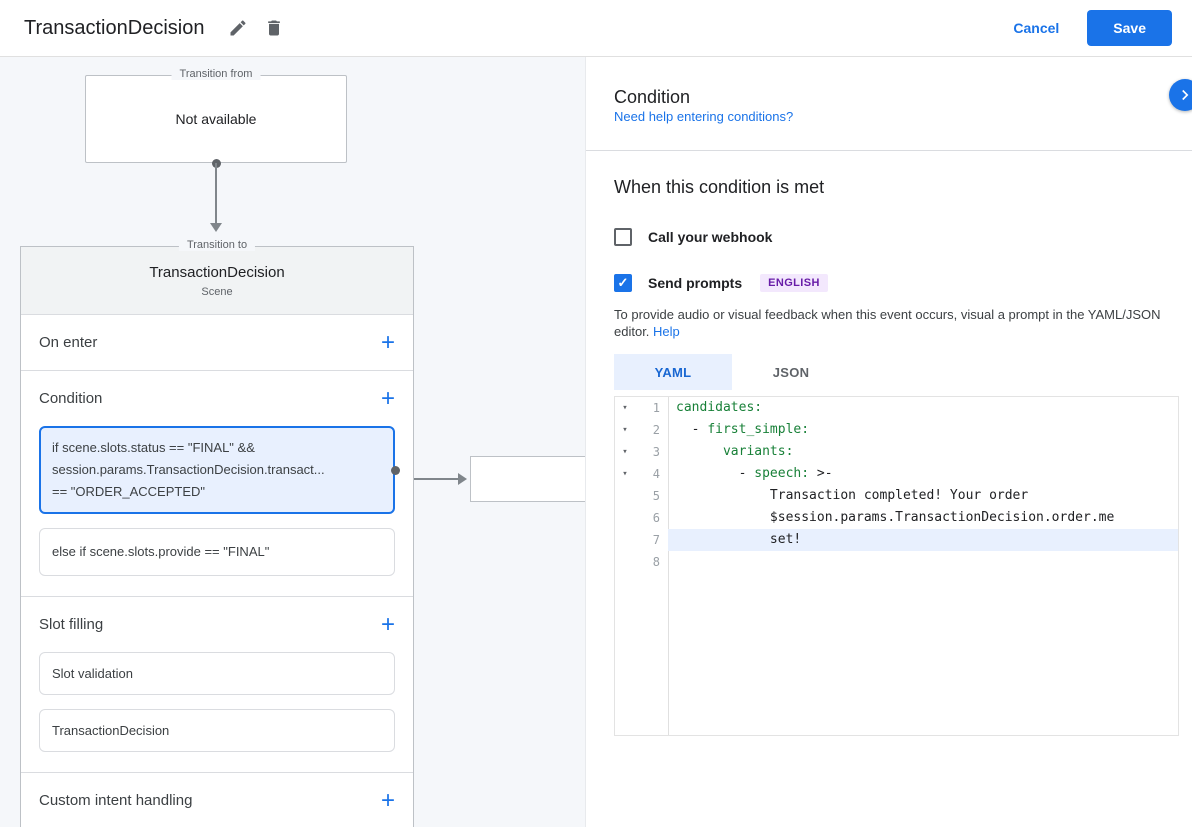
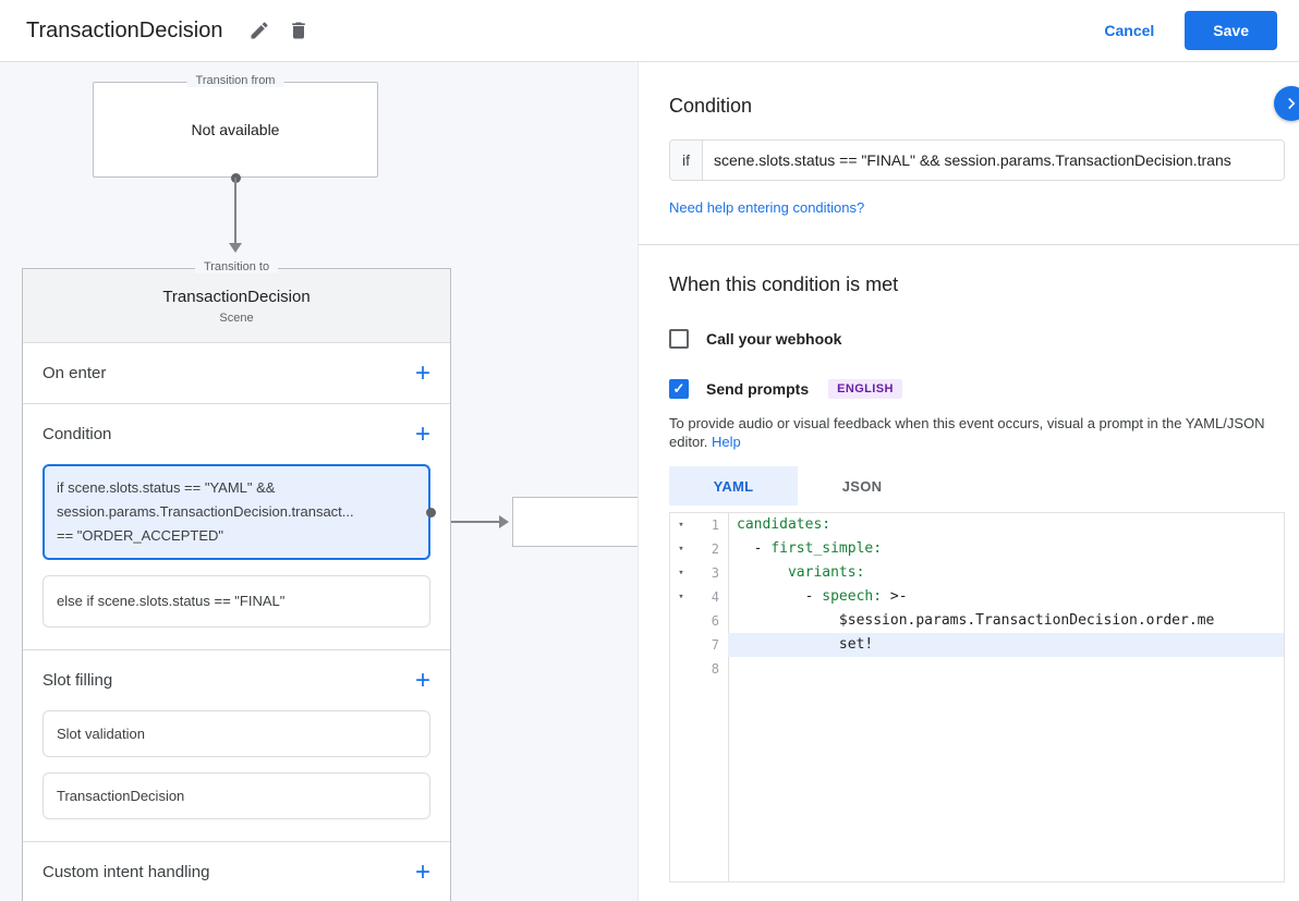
  TransactionDecision
  Cancel
  Save
  Transition from
  Not available
  Transition to
  TransactionDecision
  Scene
  On enter
  +
  Condition
  +
- if scene.slots.status == "FINAL" &&
+ if scene.slots.status == "YAML" &&
  session.params.TransactionDecision.transact...
  == "ORDER_ACCEPTED"
- else if scene.slots.provide == "FINAL"
+ else if scene.slots.status == "FINAL"
  Slot filling
  +
  Slot validation
  TransactionDecision
  Custom intent handling
  +
  Condition
+ if
+ scene.slots.status == "FINAL" && session.params.TransactionDecision.trans
  Need help entering conditions?
  When this condition is met
  Call your webhook
  ✓
  Send prompts
  ENGLISH
  To provide audio or visual feedback when this event occurs, visual a prompt in the YAML/JSON editor. Help
  YAML
  JSON
  ▾
  1
  candidates:
  ▾
  2
  - first_simple:
  ▾
  3
  variants:
  ▾
  4
  - speech: >-
- 5
- Transaction completed! Your order
  6
  $session.params.TransactionDecision.order.me
  7
  set!
  8
